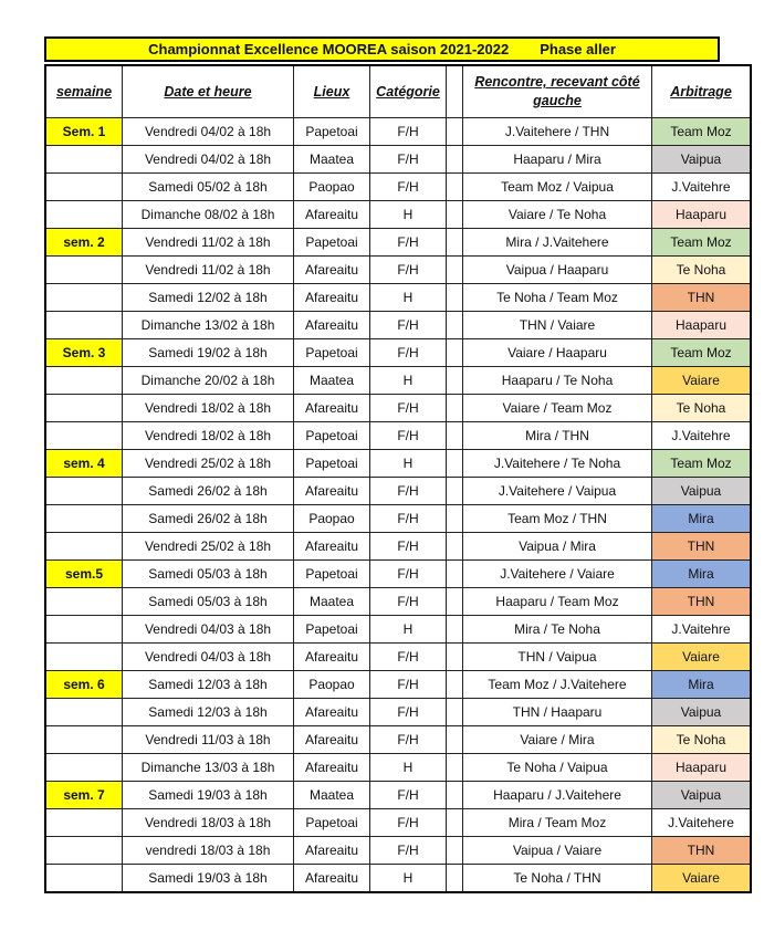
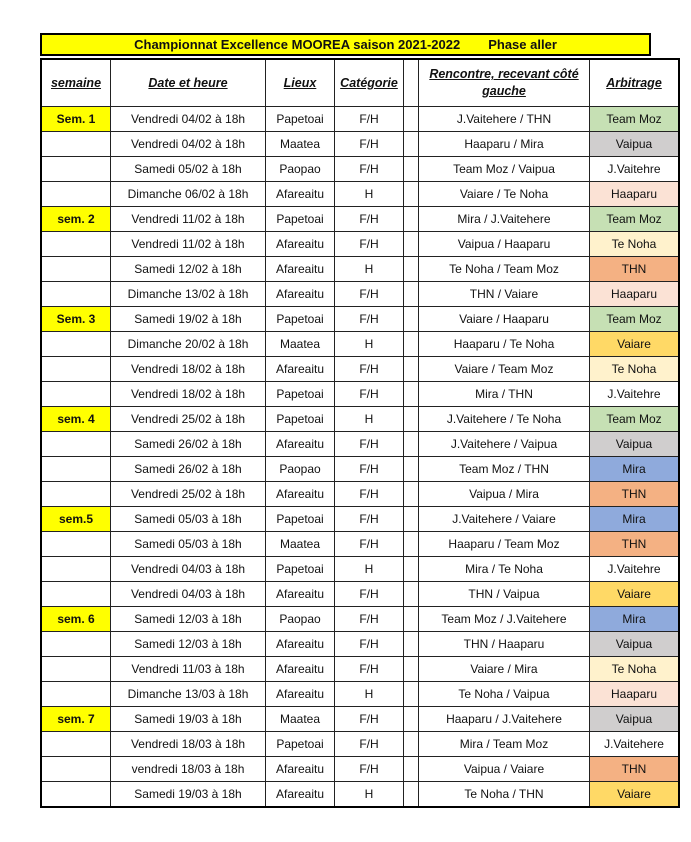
  Championnat Excellence MOOREA saison 2021-2022
  Phase aller
  semaine	Date et heure	Lieux	Catégorie		Rencontre, recevant côté gauche	Arbitrage
  Sem. 1	Vendredi 04/02 à 18h	Papetoai	F/H		J.Vaitehere / THN	Team Moz
  	Vendredi 04/02 à 18h	Maatea	F/H		Haaparu / Mira	Vaipua
  	Samedi 05/02 à 18h	Paopao	F/H		Team Moz / Vaipua	J.Vaitehre
- 	Dimanche 08/02 à 18h	Afareaitu	H		Vaiare / Te Noha	Haaparu
+ 	Dimanche 06/02 à 18h	Afareaitu	H		Vaiare / Te Noha	Haaparu
  sem. 2	Vendredi 11/02 à 18h	Papetoai	F/H		Mira / J.Vaitehere	Team Moz
  	Vendredi 11/02 à 18h	Afareaitu	F/H		Vaipua / Haaparu	Te Noha
  	Samedi 12/02 à 18h	Afareaitu	H		Te Noha / Team Moz	THN
  	Dimanche 13/02 à 18h	Afareaitu	F/H		THN / Vaiare	Haaparu
  Sem. 3	Samedi 19/02 à 18h	Papetoai	F/H		Vaiare / Haaparu	Team Moz
  	Dimanche 20/02 à 18h	Maatea	H		Haaparu / Te Noha	Vaiare
  	Vendredi 18/02 à 18h	Afareaitu	F/H		Vaiare / Team Moz	Te Noha
  	Vendredi 18/02 à 18h	Papetoai	F/H		Mira / THN	J.Vaitehre
  sem. 4	Vendredi 25/02 à 18h	Papetoai	H		J.Vaitehere / Te Noha	Team Moz
  	Samedi 26/02 à 18h	Afareaitu	F/H		J.Vaitehere / Vaipua	Vaipua
  	Samedi 26/02 à 18h	Paopao	F/H		Team Moz / THN	Mira
  	Vendredi 25/02 à 18h	Afareaitu	F/H		Vaipua / Mira	THN
  sem.5	Samedi 05/03 à 18h	Papetoai	F/H		J.Vaitehere / Vaiare	Mira
  	Samedi 05/03 à 18h	Maatea	F/H		Haaparu / Team Moz	THN
  	Vendredi 04/03 à 18h	Papetoai	H		Mira / Te Noha	J.Vaitehre
  	Vendredi 04/03 à 18h	Afareaitu	F/H		THN / Vaipua	Vaiare
  sem. 6	Samedi 12/03 à 18h	Paopao	F/H		Team Moz / J.Vaitehere	Mira
  	Samedi 12/03 à 18h	Afareaitu	F/H		THN / Haaparu	Vaipua
  	Vendredi 11/03 à 18h	Afareaitu	F/H		Vaiare / Mira	Te Noha
  	Dimanche 13/03 à 18h	Afareaitu	H		Te Noha / Vaipua	Haaparu
  sem. 7	Samedi 19/03 à 18h	Maatea	F/H		Haaparu / J.Vaitehere	Vaipua
  	Vendredi 18/03 à 18h	Papetoai	F/H		Mira / Team Moz	J.Vaitehere
  	vendredi 18/03 à 18h	Afareaitu	F/H		Vaipua / Vaiare	THN
  	Samedi 19/03 à 18h	Afareaitu	H		Te Noha / THN	Vaiare
